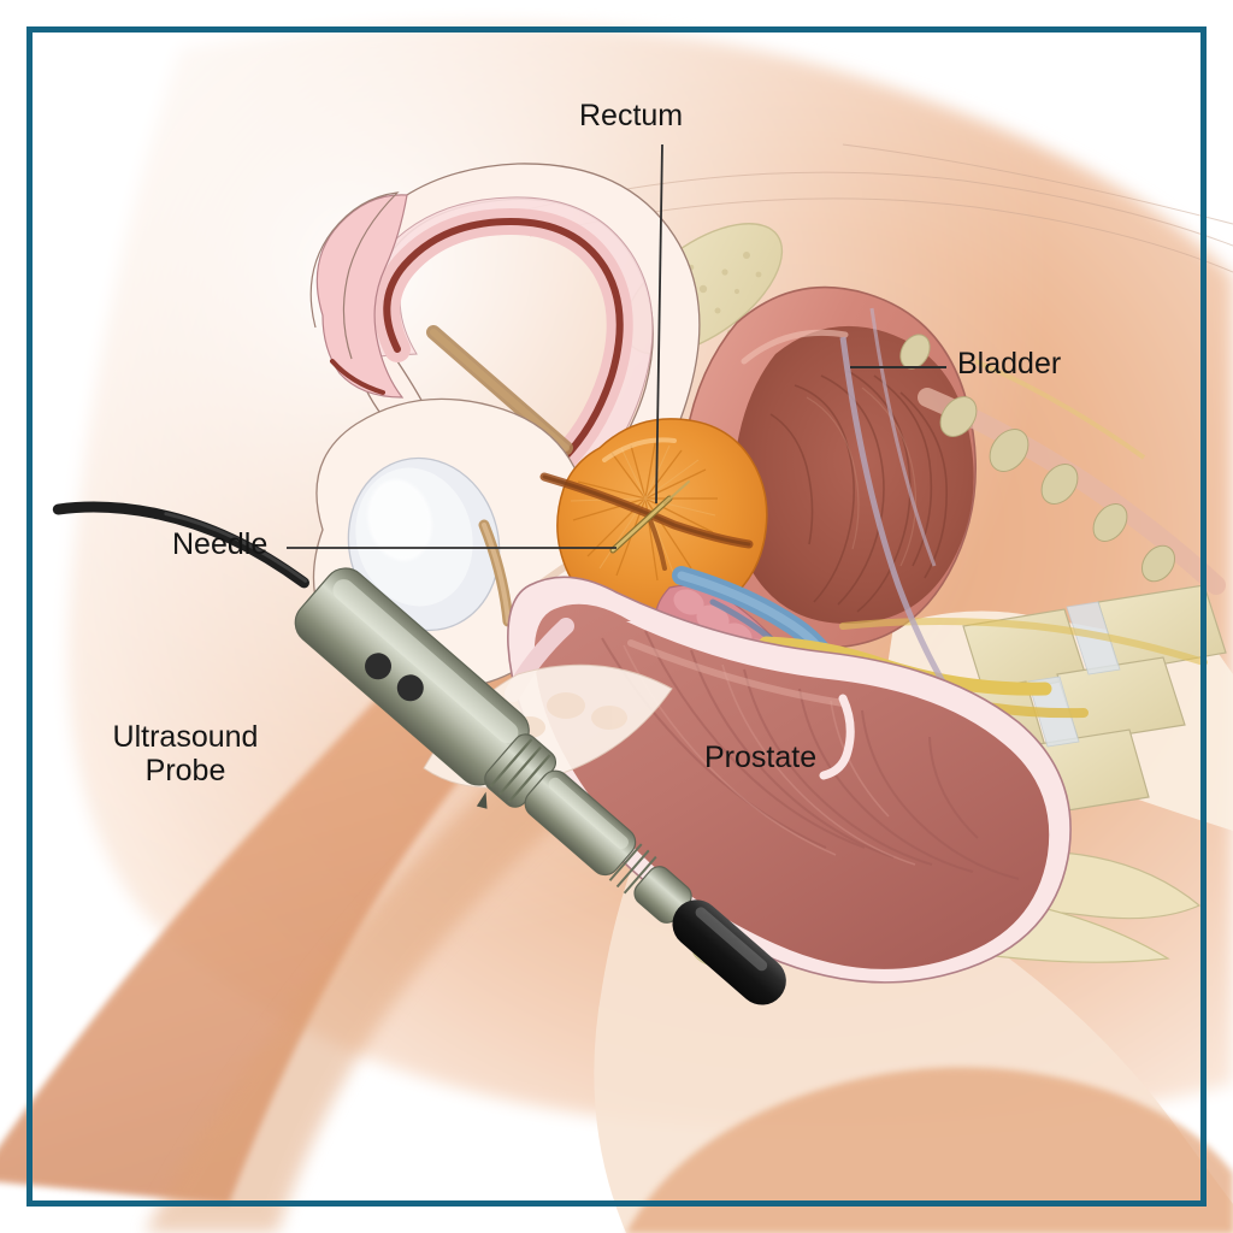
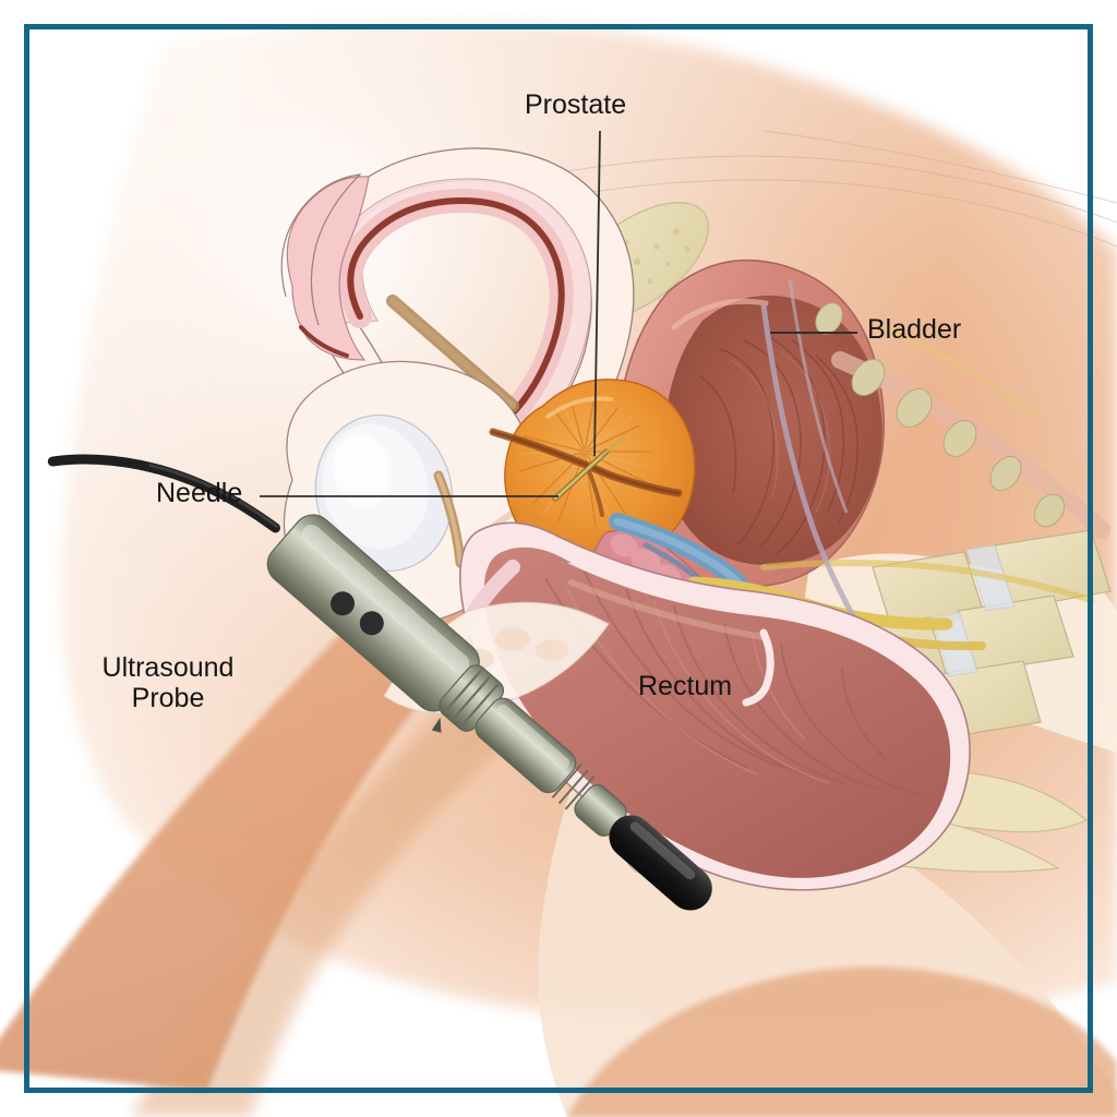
- Rectum
+ Prostate
  Bladder
  Needle
- Prostate
+ Rectum
  Ultrasound
  Probe
